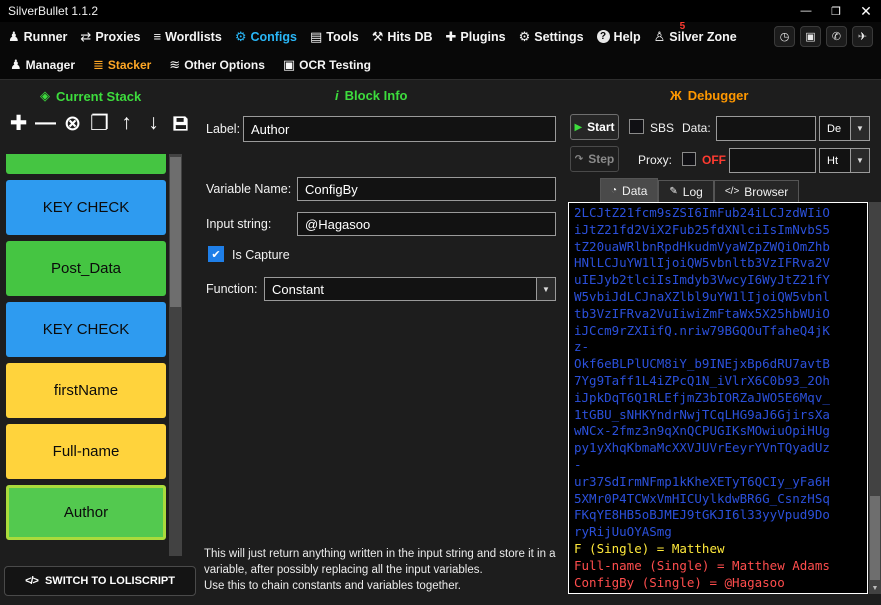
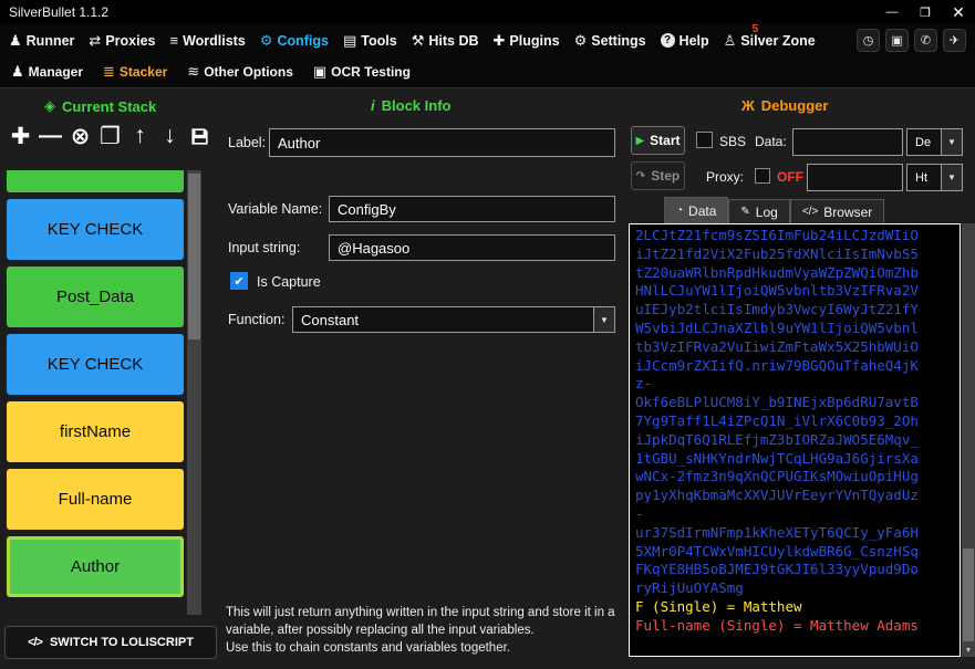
  SilverBullet 1.1.2
  —
  ❐
  ✕
  ♟
  Runner
  ⇄
  Proxies
  ≡
  Wordlists
  ⚙
  Configs
  ▤
  Tools
  ⚒
  Hits DB
  ✚
  Plugins
  ⚙
  Settings
  ?
  Help
  5
  ♙
  Silver Zone
  ◷
  ▣
  ✆
  ✈
  ♟
  Manager
  ≣
  Stacker
  ≋
  Other Options
  ▣
  OCR Testing
  ◈
  Current Stack
  i
  Block Info
  Ж
  Debugger
  ✚
  —
  ⊗
  ❐
  ↑
  ↓
  KEY CHECK
  Post_Data
  KEY CHECK
  firstName
  Full-name
  Author
  </>
  SWITCH TO LOLISCRIPT
  Label:
  Author
  Variable Name:
  ConfigBy
  Input string:
  @Hagasoo
  ✔
  Is Capture
  Function:
  Constant
  ▼
  This will just return anything written in the input string and store it in a variable, after possibly replacing all the input variables.
  Use this to chain constants and variables together.
  ▶
  Start
  SBS
  Data:
  De
  ▼
  ↷
  Step
  Proxy:
  OFF
  Ht
  ▼
  ◔
  Data
  ✎
  Log
  </>
  Browser
  2LCJtZ21fcm9sZSI6ImFub24iLCJzdWIiO
  iJtZ21fd2ViX2Fub25fdXNlciIsImNvbS5
  tZ20uaWRlbnRpdHkudmVyaWZpZWQiOmZhb
  HNlLCJuYW1lIjoiQW5vbnltb3VzIFRva2V
  uIEJyb2tlciIsImdyb3VwcyI6WyJtZ21fY
  W5vbiJdLCJnaXZlbl9uYW1lIjoiQW5vbnl
  tb3VzIFRva2VuIiwiZmFtaWx5X25hbWUiO
  iJCcm9rZXIifQ.nriw79BGQOuTfaheQ4jK
  z-
  Okf6eBLPlUCM8iY_b9INEjxBp6dRU7avtB
  7Yg9Taff1L4iZPcQ1N_iVlrX6C0b93_2Oh
  iJpkDqT6Q1RLEfjmZ3bIORZaJWO5E6Mqv_
  1tGBU_sNHKYndrNwjTCqLHG9aJ6GjirsXa
  wNCx-2fmz3n9qXnQCPUGIKsMOwiuOpiHUg
  py1yXhqKbmaMcXXVJUVrEeyrYVnTQyadUz
  -
  ur37SdIrmNFmp1kKheXETyT6QCIy_yFa6H
  5XMr0P4TCWxVmHICUylkdwBR6G_CsnzHSq
  FKqYE8HB5oBJMEJ9tGKJI6l33yyVpud9Do
  ryRijUuOYASmg
  F (Single) = Matthew
  Full-name (Single) = Matthew Adams
- ConfigBy (Single) = @Hagasoo
